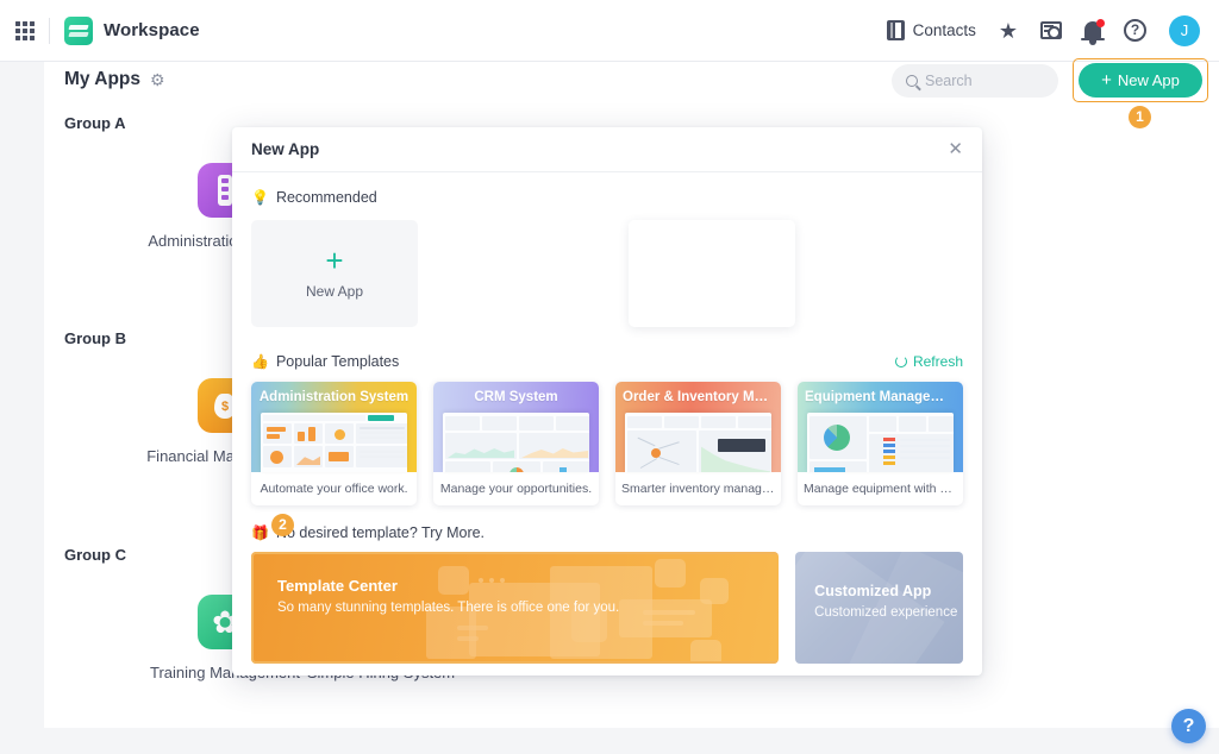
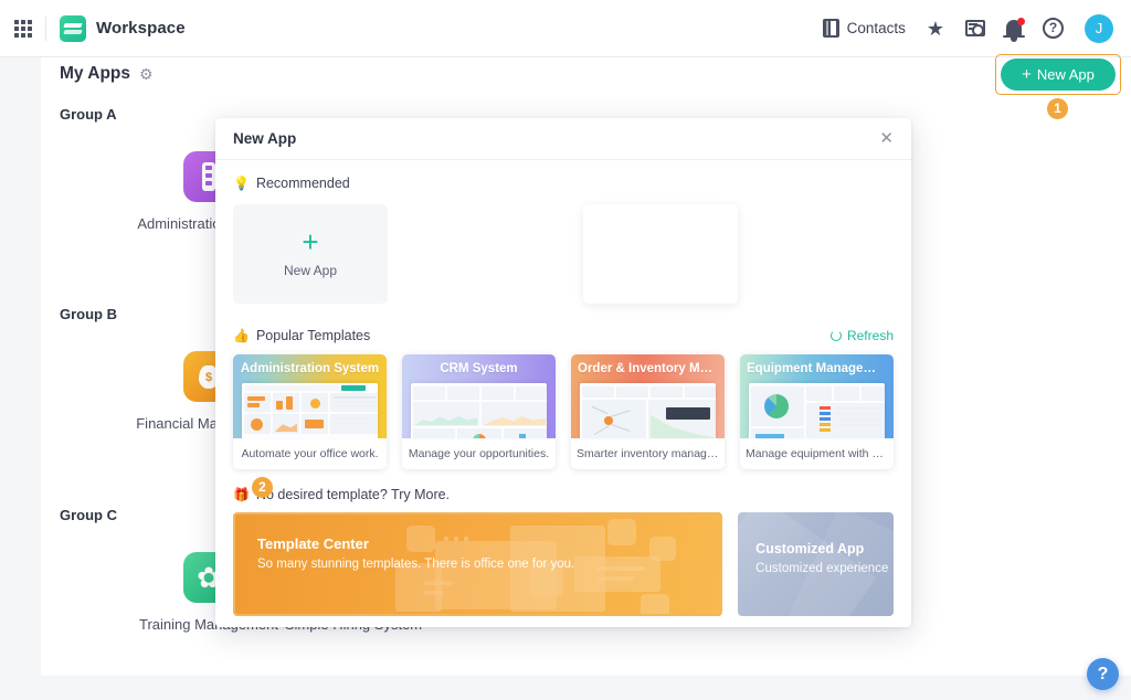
  Workspace
  Contacts
  ★
  ?
  J
  My Apps
  ⚙
- Search
  +
  New App
  1
  Group A
  Group B
  Group C
  New App
  ✕
  💡
  Recommended
  +
  New App
  👍
  Popular Templates
  Refresh
  Administration System
  Automate your office work.
  CRM System
  Manage your opportunities.
  Order & Inventory Mana
  Smarter inventory managem
  Equipment Management
  Manage equipment with dat
  🎁
  o desired template? Try More.
  Template Center
  So many stunning templates. There is office one for you.
  Customized App
  Customized experience
  2
  ?
